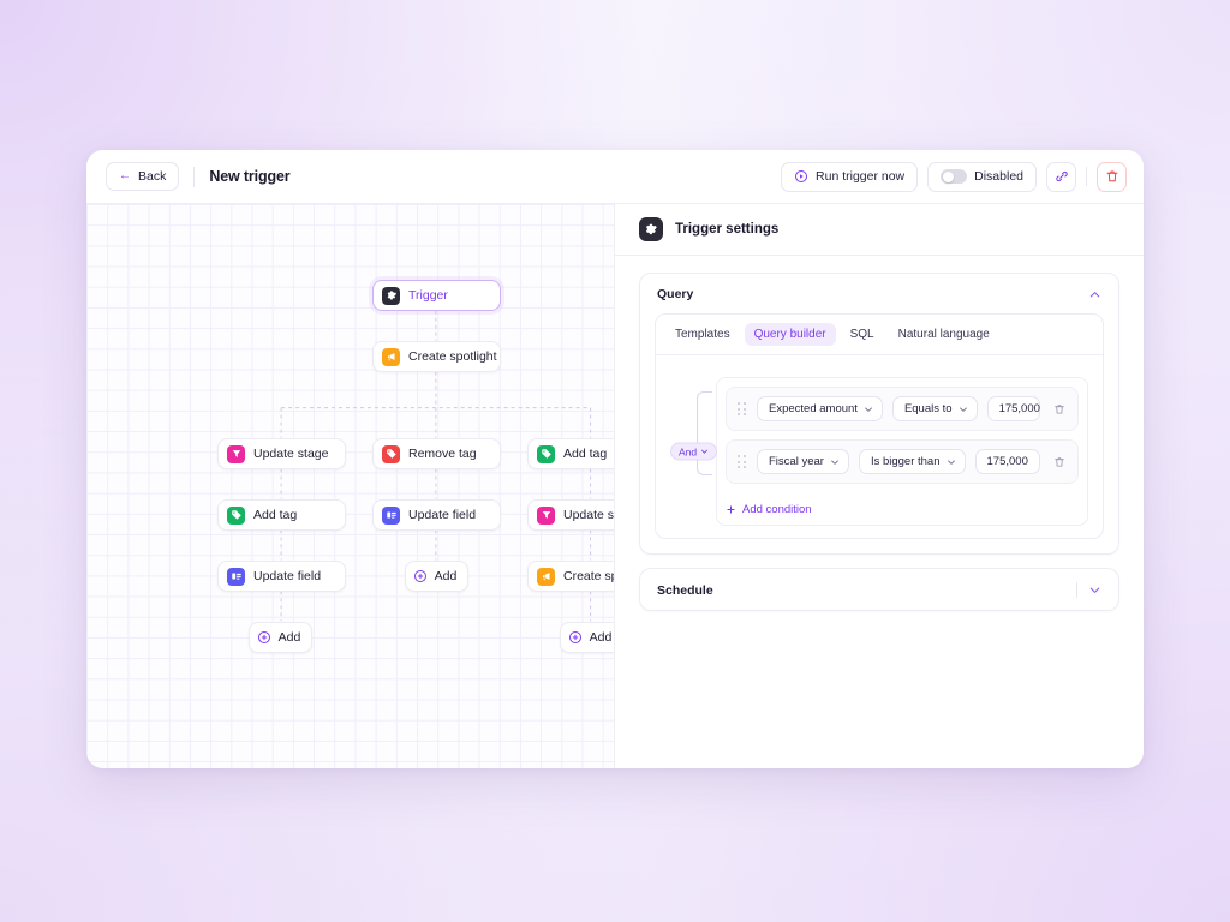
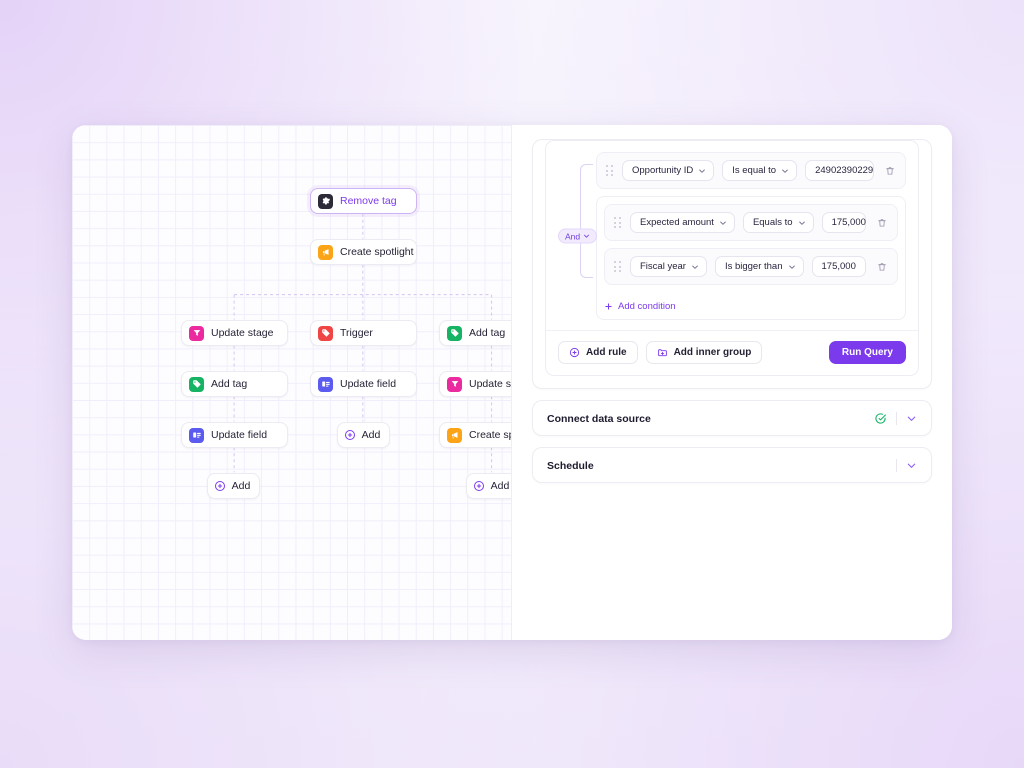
- ←
- Back
- New trigger
- Run trigger now
- Disabled
- Trigger
+ Remove tag
  Create spotlight
  Update stage
- Remove tag
+ Trigger
  Add tag
  Add tag
  Update field
  Update field
  Add
  Add
  Add
- Trigger settings
- Query
- Templates
- Query builder
- SQL
- Natural language
  And
+ Opportunity ID
+ Is equal to
+ 24902390229
  Expected amount
  Equals to
  175,000
  Fiscal year
  Is bigger than
  175,000
  Add condition
+ Add rule
+ Add inner group
+ Run Query
+ Connect data source
  Schedule
